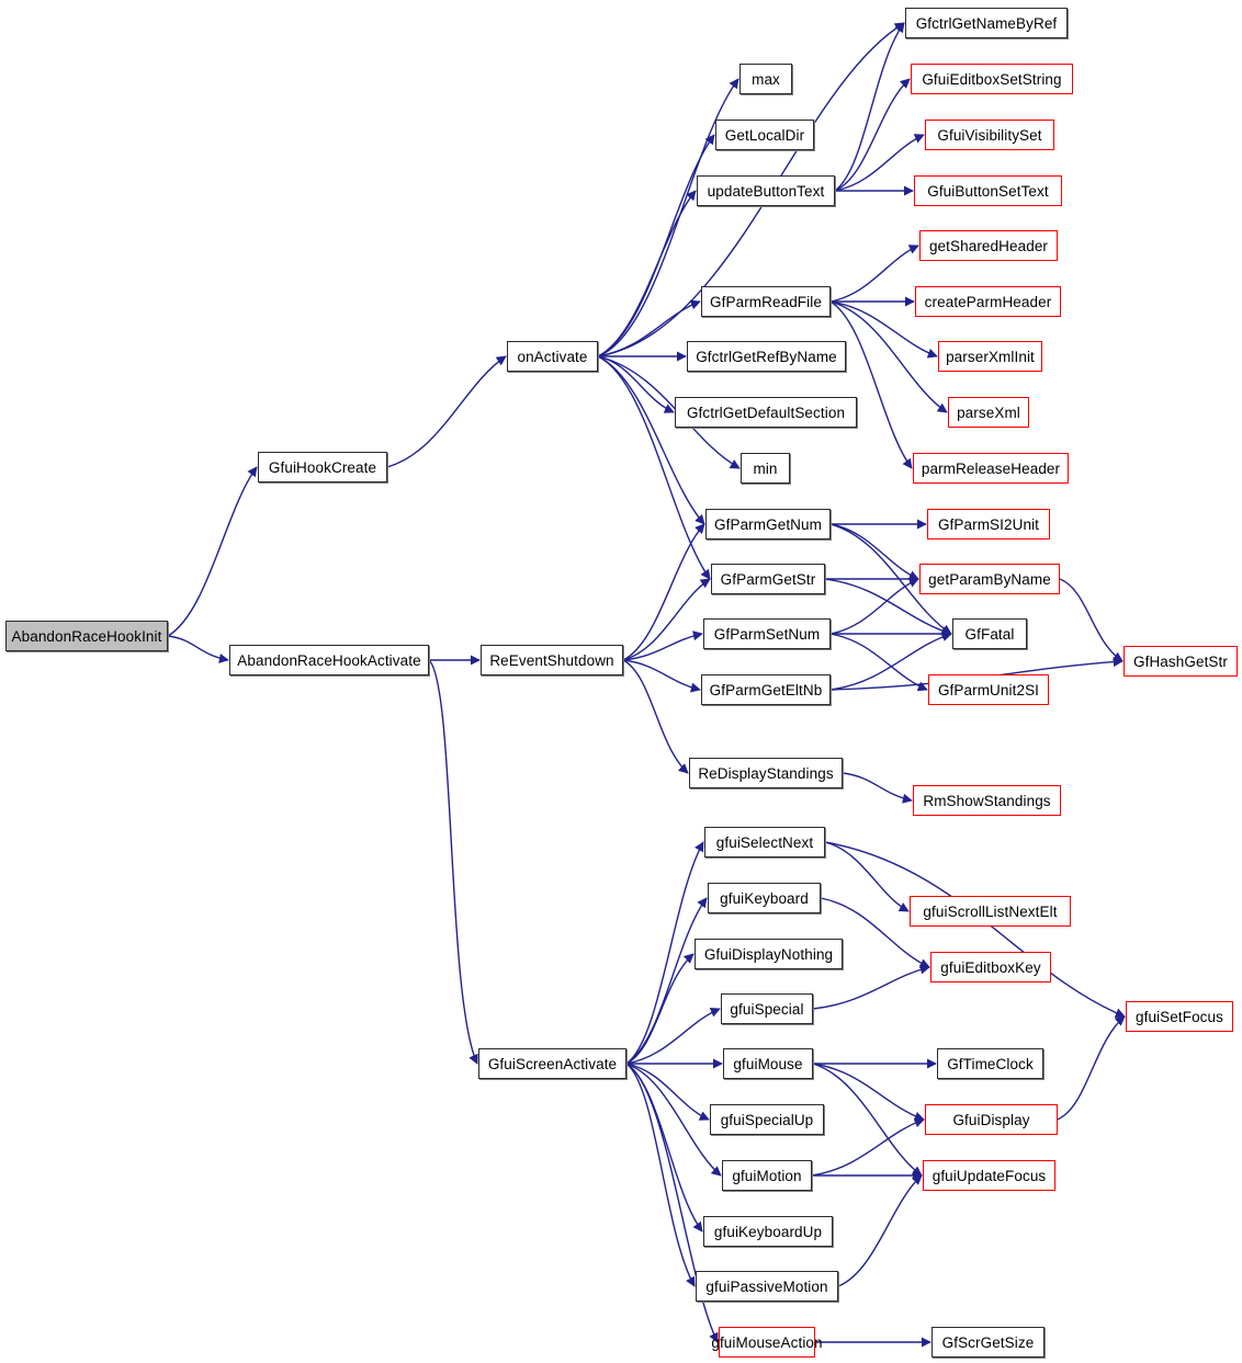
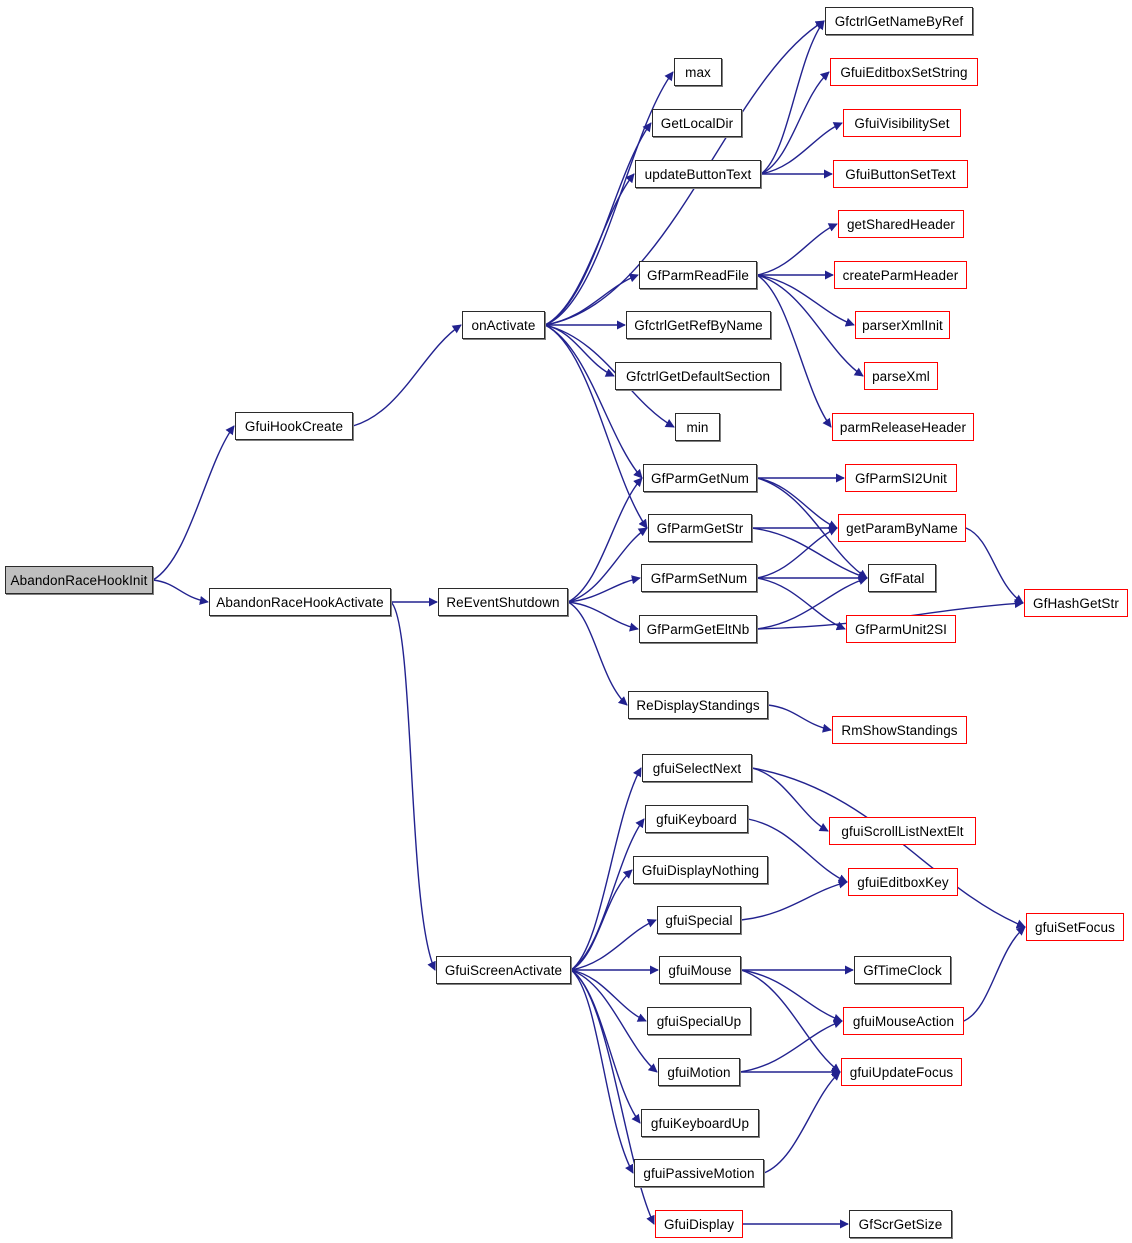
  AbandonRaceHookInit
  GfuiHookCreate
  AbandonRaceHookActivate
  onActivate
  ReEventShutdown
  GfuiScreenActivate
  GfctrlGetNameByRef
  max
  GfuiEditboxSetString
  GetLocalDir
  GfuiVisibilitySet
  updateButtonText
  GfuiButtonSetText
  getSharedHeader
  GfParmReadFile
  createParmHeader
  GfctrlGetRefByName
  parserXmlInit
  GfctrlGetDefaultSection
  parseXml
  min
  parmReleaseHeader
  GfParmGetNum
  GfParmSI2Unit
  GfParmGetStr
  getParamByName
  GfParmSetNum
  GfFatal
  GfHashGetStr
  GfParmGetEltNb
  GfParmUnit2SI
  ReDisplayStandings
  RmShowStandings
  gfuiSelectNext
  gfuiScrollListNextElt
  gfuiKeyboard
  GfuiDisplayNothing
  gfuiEditboxKey
  gfuiSpecial
  gfuiSetFocus
  gfuiMouse
  GfTimeClock
  gfuiSpecialUp
- GfuiDisplay
+ gfuiMouseAction
  gfuiMotion
  gfuiUpdateFocus
  gfuiKeyboardUp
  gfuiPassiveMotion
- gfuiMouseAction
+ GfuiDisplay
  GfScrGetSize
